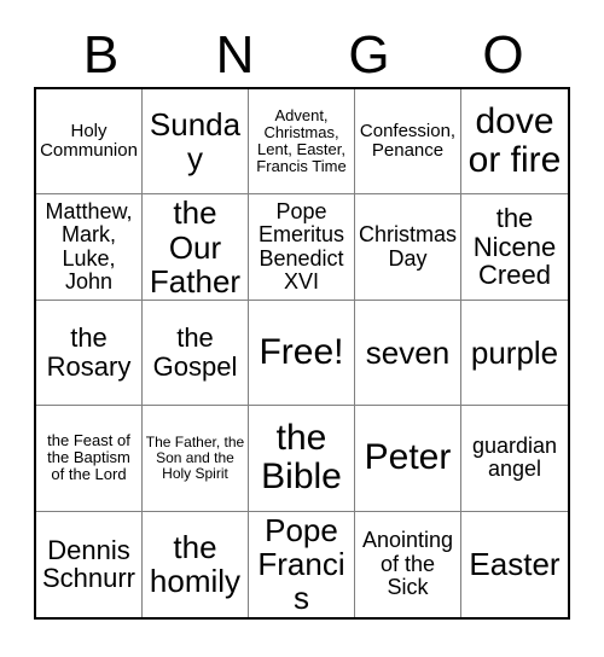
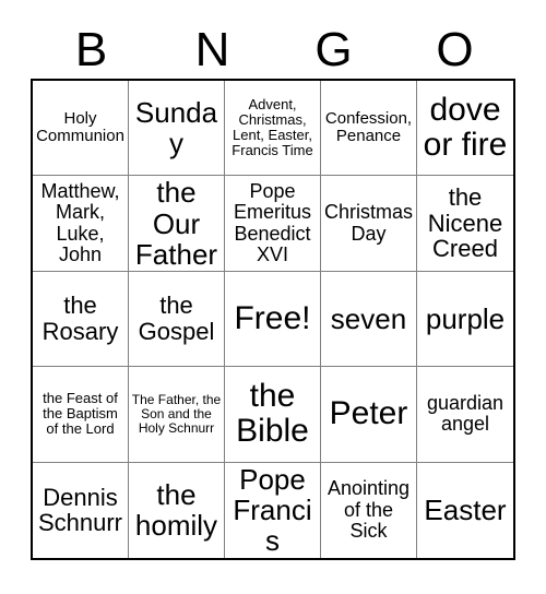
  B
  N
  G
  O
  Holy Communion
  Sunday
  Advent, Christmas, Lent, Easter, Francis Time
  Confession, Penance
  dove or fire
  Matthew, Mark, Luke, John
  the Our Father
  Pope Emeritus Benedict XVI
  Christmas Day
  the Nicene Creed
  the Rosary
  the Gospel
  Free!
  seven
  purple
  the Feast of the Baptism of the Lord
- The Father, the Son and the Holy Spirit
+ The Father, the Son and the Holy Schnurr
  the Bible
  Peter
  guardian angel
  Dennis Schnurr
  the homily
  Pope Francis
  Anointing of the Sick
  Easter
